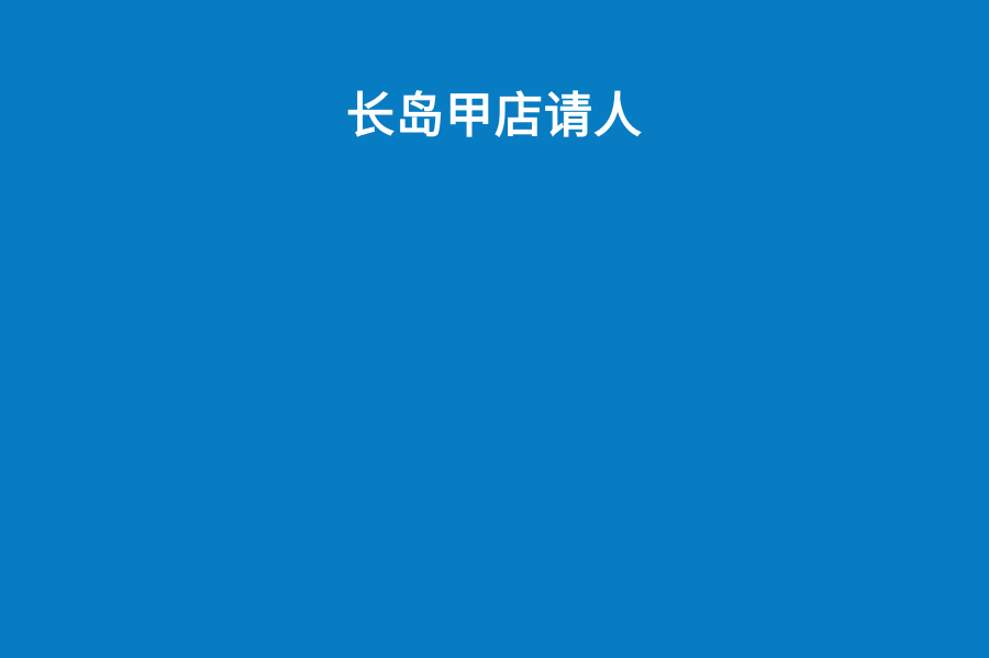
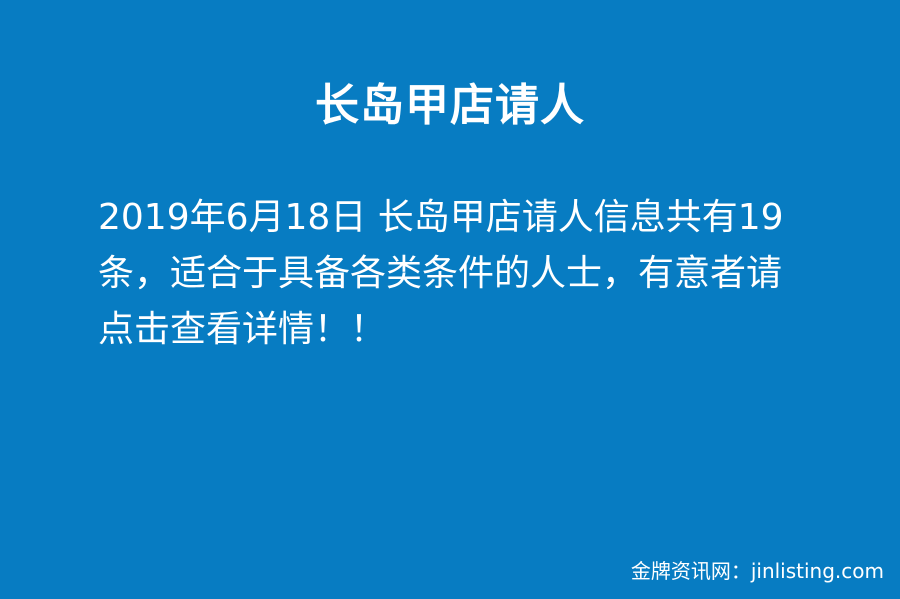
  长岛甲店请人
+ 2019年6月18日 长岛甲店请人信息共有19条，适合于具备各类条件的人士，有意者请点击查看详情！！
+ 金牌资讯网：jinlisting.com
